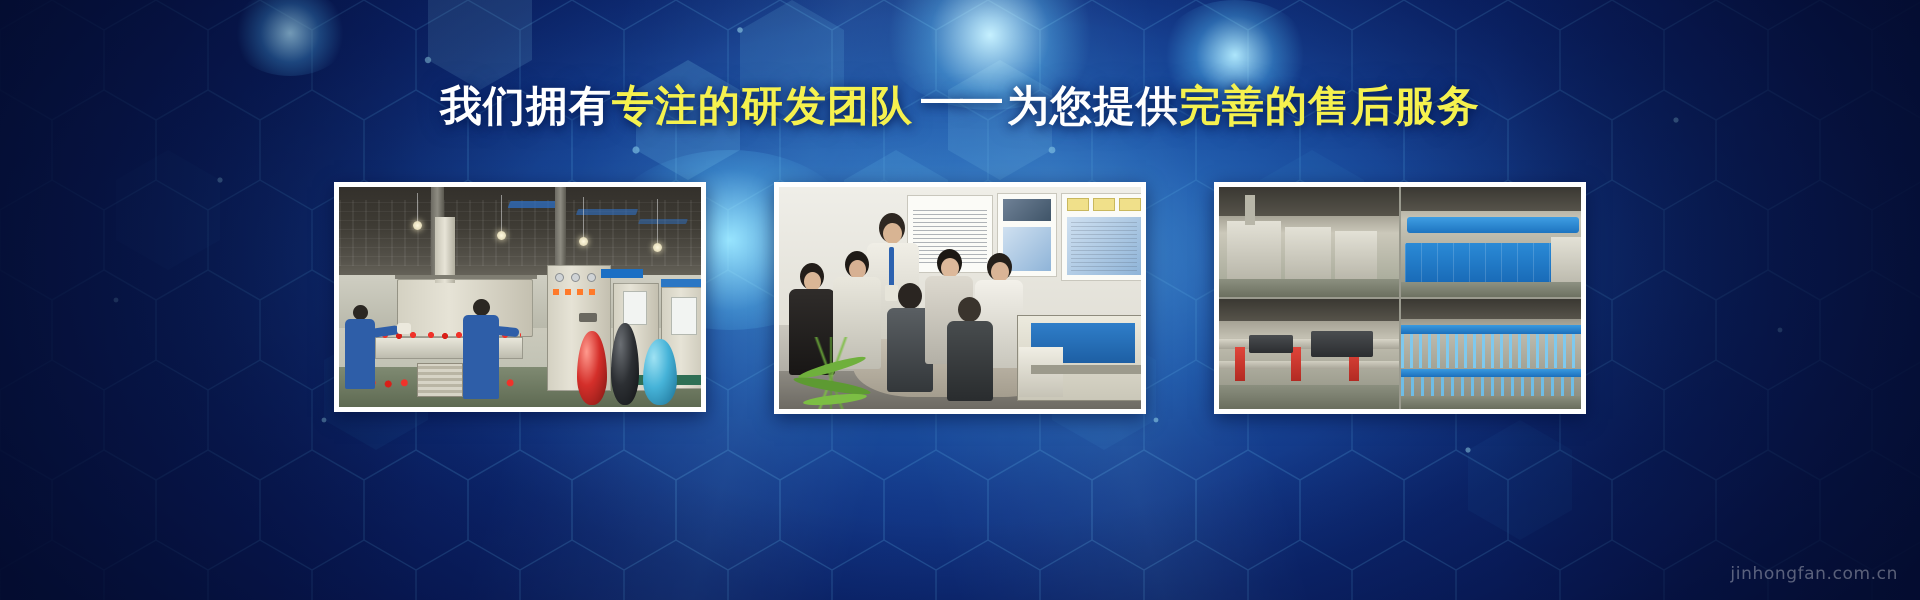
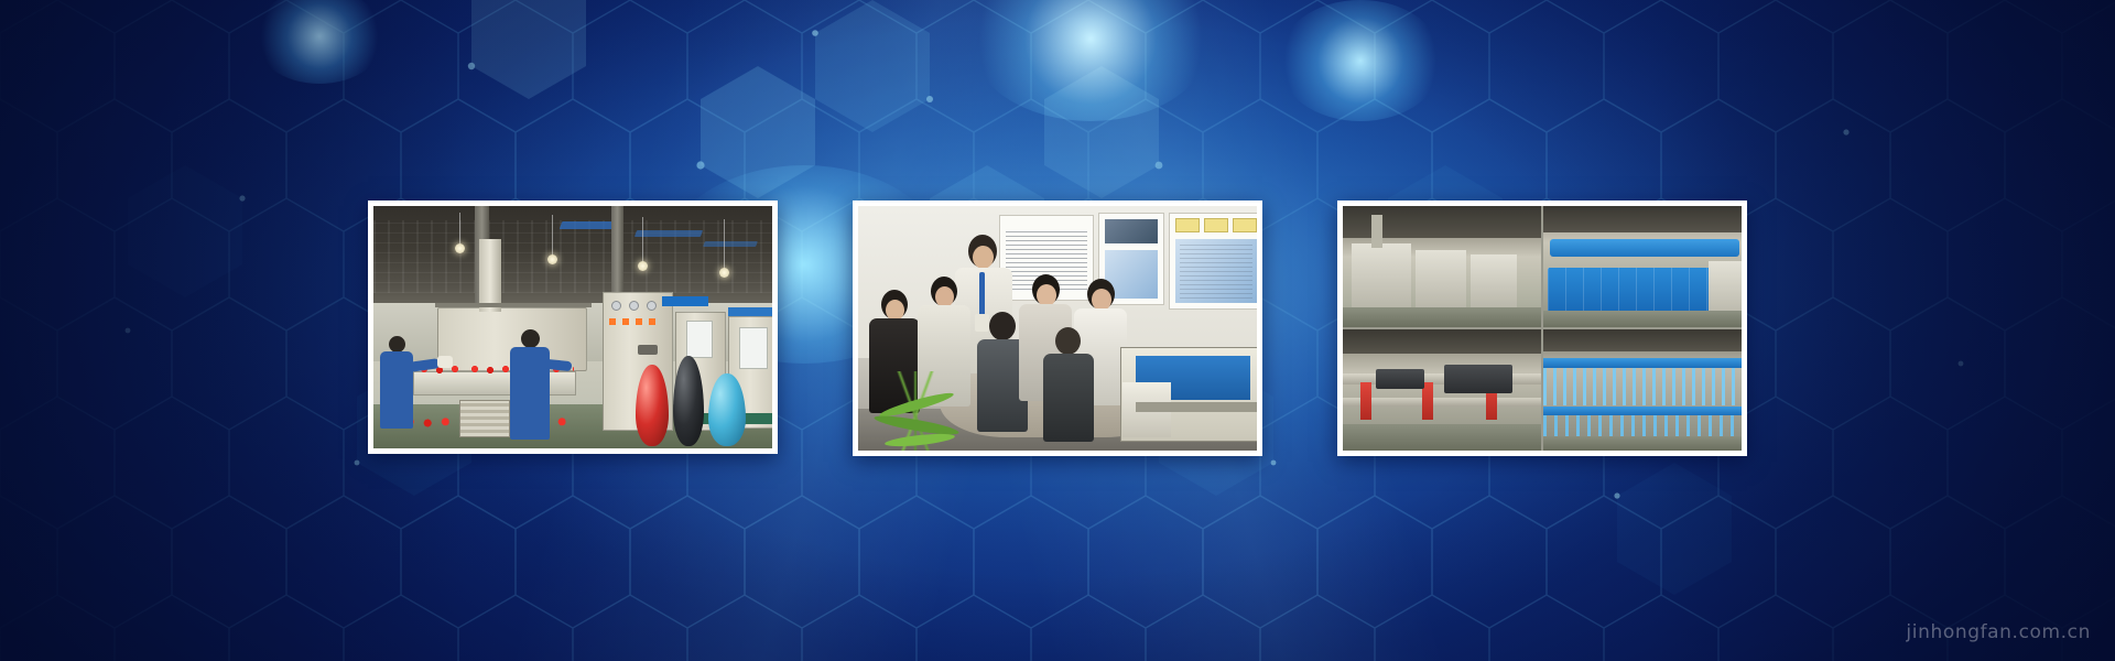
- 我们拥有专注的研发团队 —— 为您提供完善的售后服务
  jinhongfan.com.cn
